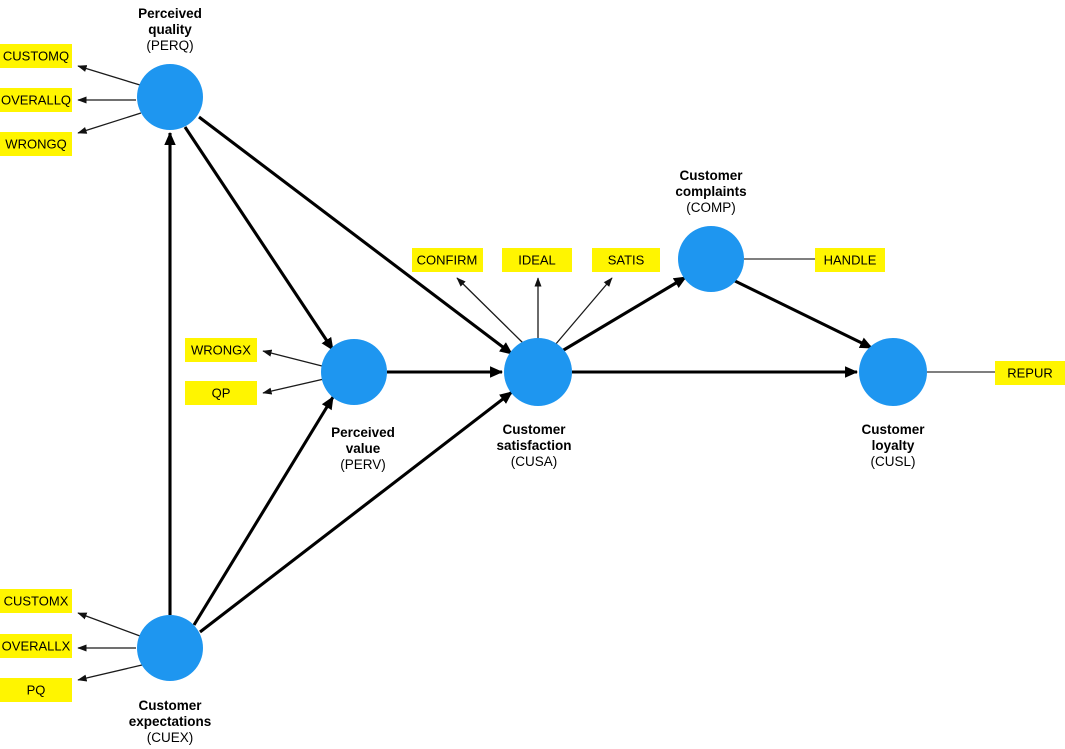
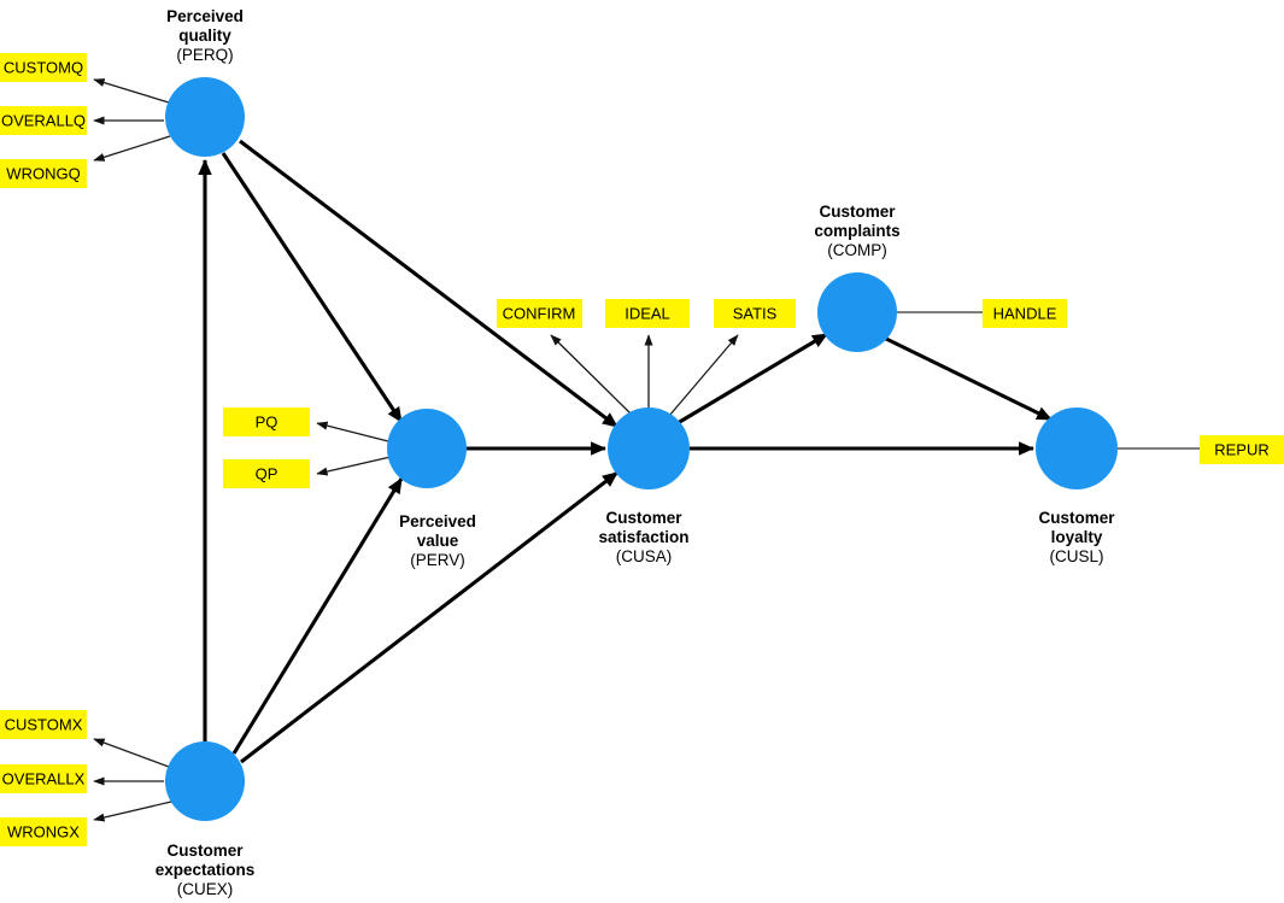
  CUSTOMQ
  OVERALLQ
  WRONGQ
- WRONGX
+ PQ
  QP
  CONFIRM
  IDEAL
  SATIS
  HANDLE
  REPUR
  CUSTOMX
  OVERALLX
- PQ
+ WRONGX
  Perceived
  quality
  (PERQ)
  Perceived
  value
  (PERV)
  Customer
  satisfaction
  (CUSA)
  Customer
  complaints
  (COMP)
  Customer
  loyalty
  (CUSL)
  Customer
  expectations
  (CUEX)
